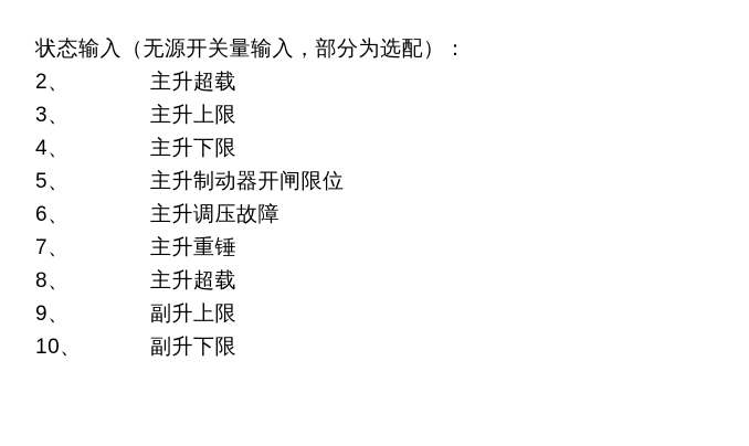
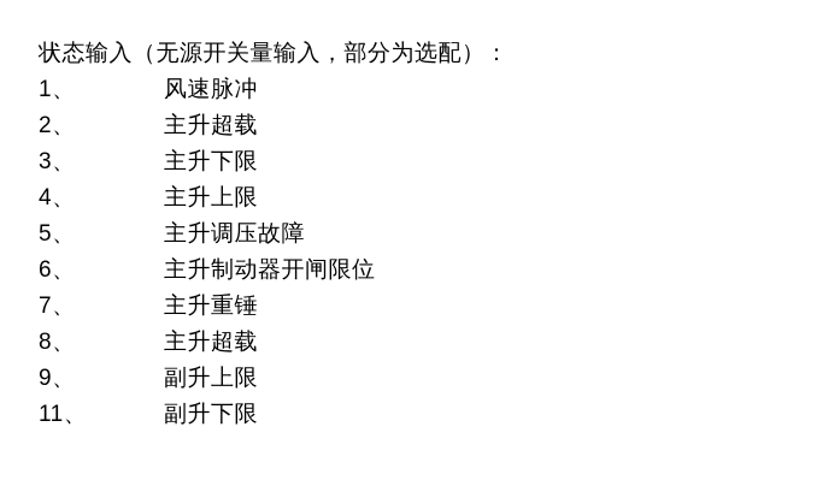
  状态输入（无源开关量输入，部分为选配）：
+ 1、
+ 风速脉冲
  2、
  主升超载
  3、
- 主升上限
+ 主升下限
  4、
- 主升下限
+ 主升上限
  5、
- 主升制动器开闸限位
+ 主升调压故障
  6、
- 主升调压故障
+ 主升制动器开闸限位
  7、
  主升重锤
  8、
  主升超载
  9、
  副升上限
- 10、
+ 11、
  副升下限
